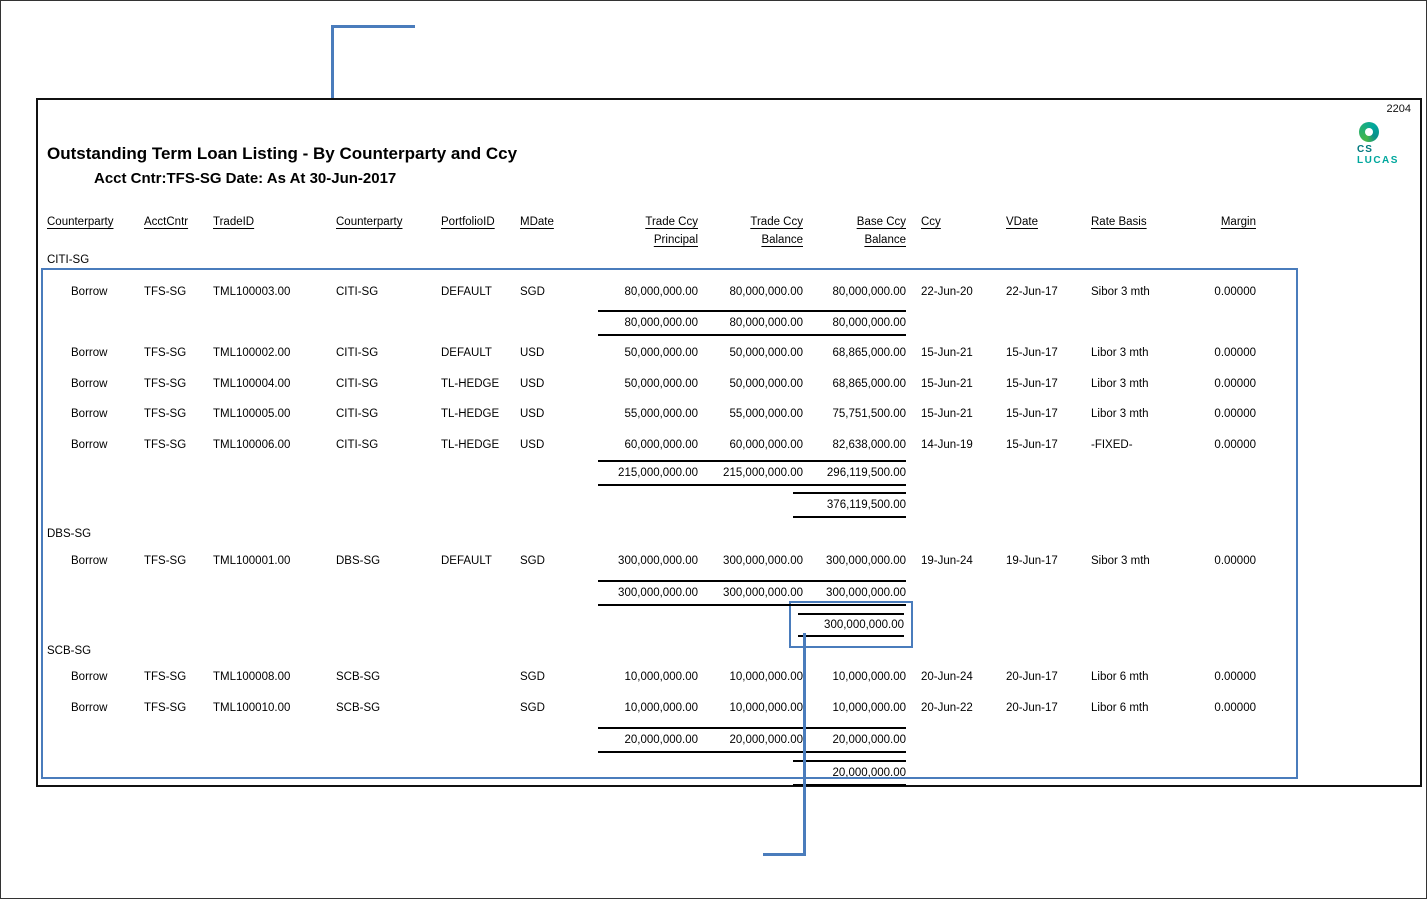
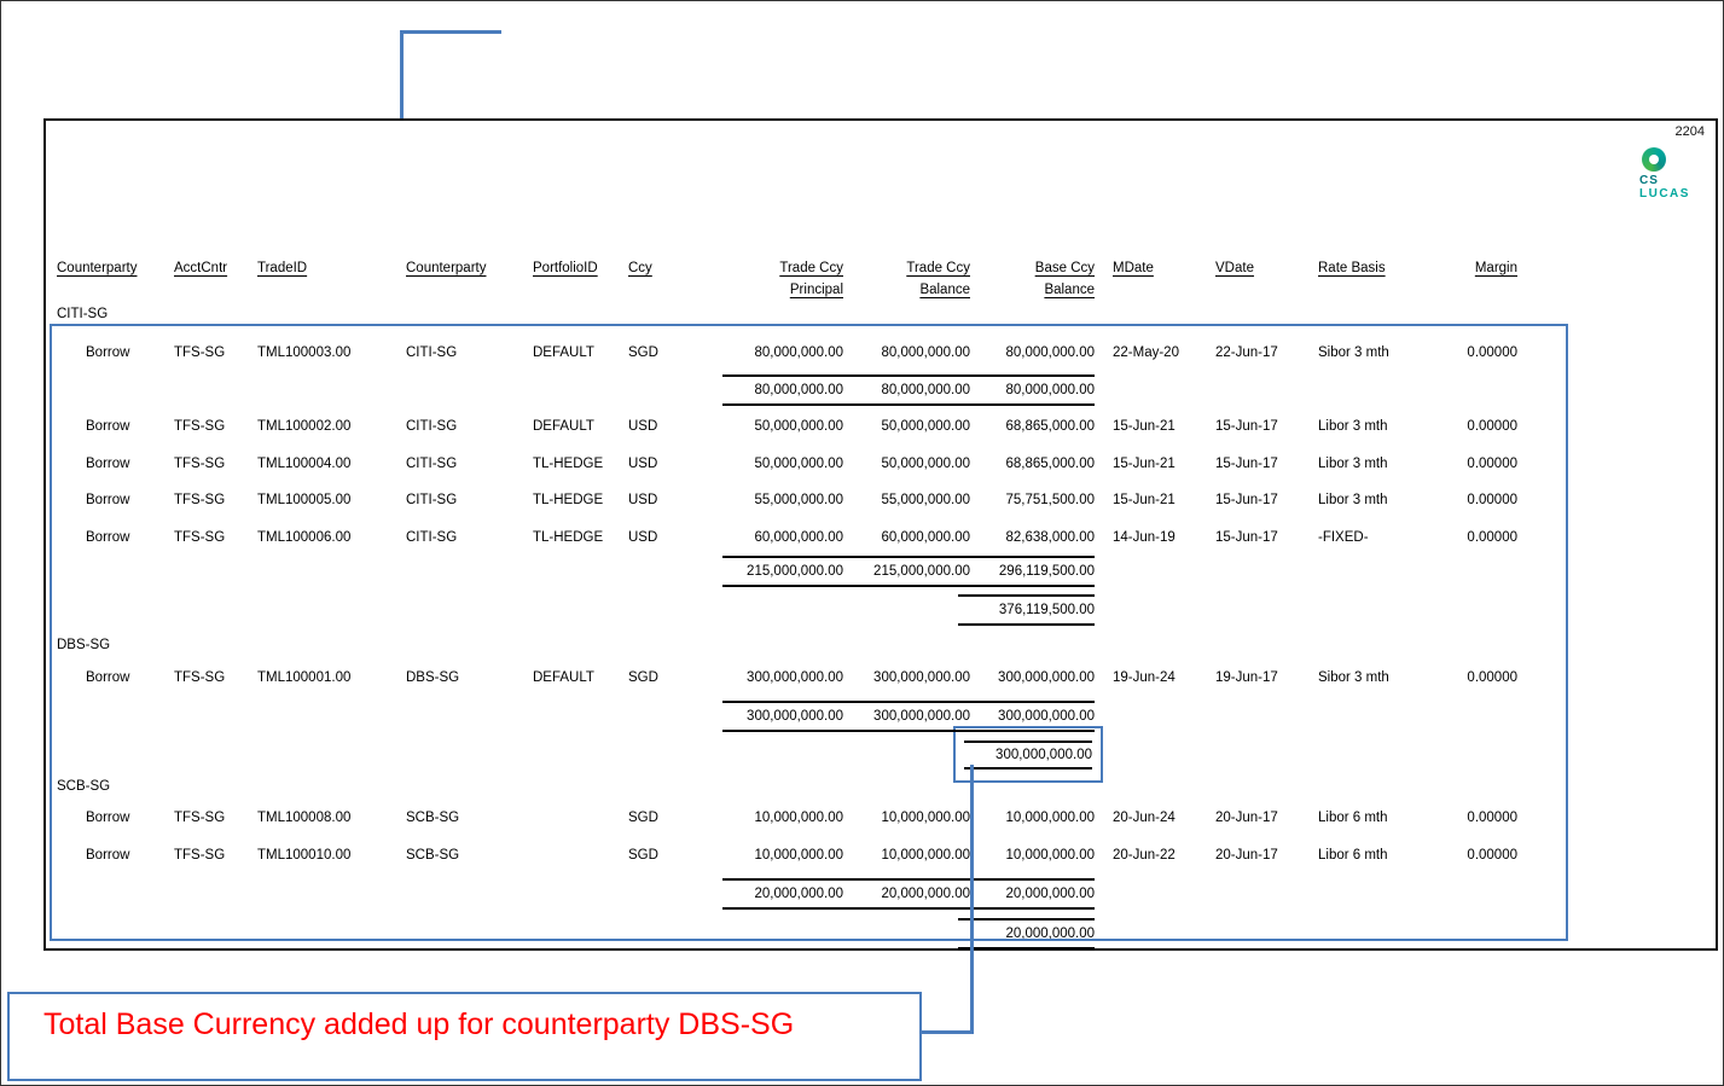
  2204
  CS
  LUCAS
- Outstanding Term Loan Listing - By Counterparty and Ccy
- Acct Cntr:TFS-SG Date: As At 30-Jun-2017
  Counterparty
  AcctCntr
  TradeID
  Counterparty
  PortfolioID
- MDate
+ Ccy
  Trade Ccy
  Principal
  Trade Ccy
  Balance
  Base Ccy
  Balance
- Ccy
+ MDate
  VDate
  Rate Basis
  Margin
  300,000,000.00
  CITI-SG
  Borrow
  TFS-SG
  TML100003.00
  CITI-SG
  DEFAULT
  SGD
  80,000,000.00
  80,000,000.00
  80,000,000.00
- 22-Jun-20
+ 22-May-20
  22-Jun-17
  Sibor 3 mth
  0.00000
  80,000,000.00
  80,000,000.00
  80,000,000.00
  Borrow
  TFS-SG
  TML100002.00
  CITI-SG
  DEFAULT
  USD
  50,000,000.00
  50,000,000.00
  68,865,000.00
  15-Jun-21
  15-Jun-17
  Libor 3 mth
  0.00000
  Borrow
  TFS-SG
  TML100004.00
  CITI-SG
  TL-HEDGE
  USD
  50,000,000.00
  50,000,000.00
  68,865,000.00
  15-Jun-21
  15-Jun-17
  Libor 3 mth
  0.00000
  Borrow
  TFS-SG
  TML100005.00
  CITI-SG
  TL-HEDGE
  USD
  55,000,000.00
  55,000,000.00
  75,751,500.00
  15-Jun-21
  15-Jun-17
  Libor 3 mth
  0.00000
  Borrow
  TFS-SG
  TML100006.00
  CITI-SG
  TL-HEDGE
  USD
  60,000,000.00
  60,000,000.00
  82,638,000.00
  14-Jun-19
  15-Jun-17
  -FIXED-
  0.00000
  215,000,000.00
  215,000,000.00
  296,119,500.00
  376,119,500.00
  DBS-SG
  Borrow
  TFS-SG
  TML100001.00
  DBS-SG
  DEFAULT
  SGD
  300,000,000.00
  300,000,000.00
  300,000,000.00
  19-Jun-24
  19-Jun-17
  Sibor 3 mth
  0.00000
  300,000,000.00
  300,000,000.00
  300,000,000.00
  SCB-SG
  Borrow
  TFS-SG
  TML100008.00
  SCB-SG
  SGD
  10,000,000.00
  10,000,000.00
  10,000,000.00
  20-Jun-24
  20-Jun-17
  Libor 6 mth
  0.00000
  Borrow
  TFS-SG
  TML100010.00
  SCB-SG
  SGD
  10,000,000.00
  10,000,000.00
  10,000,000.00
  20-Jun-22
  20-Jun-17
  Libor 6 mth
  0.00000
  20,000,000.00
  20,000,000.00
  20,000,000.00
  20,000,000.00
+ Total Base Currency added up for counterparty DBS-SG
